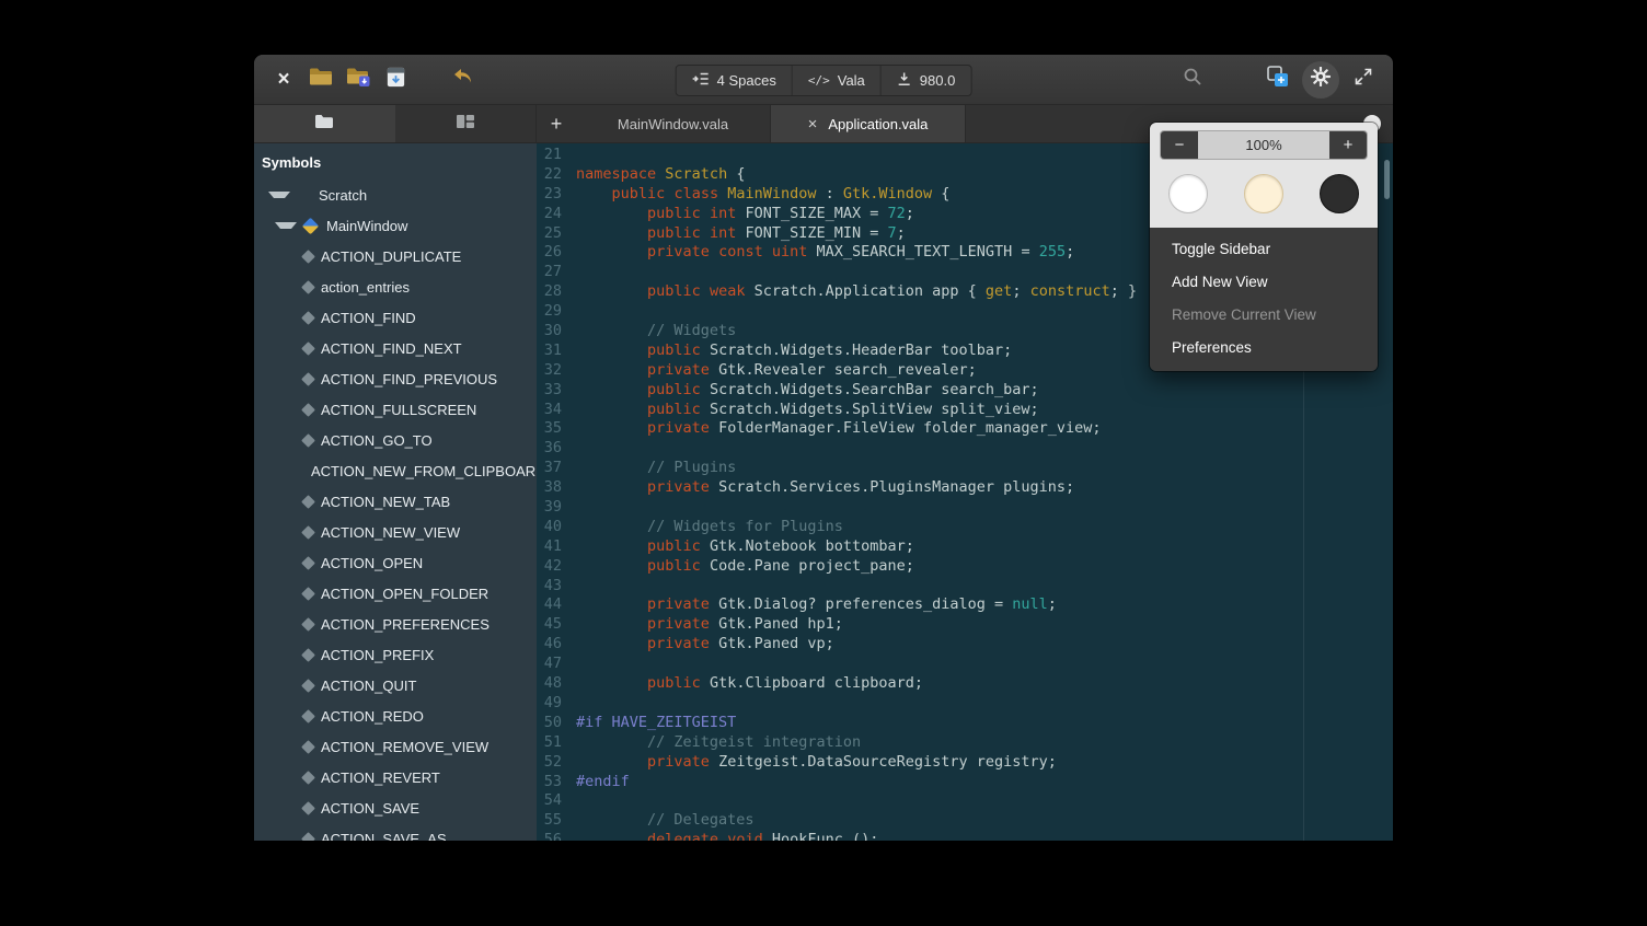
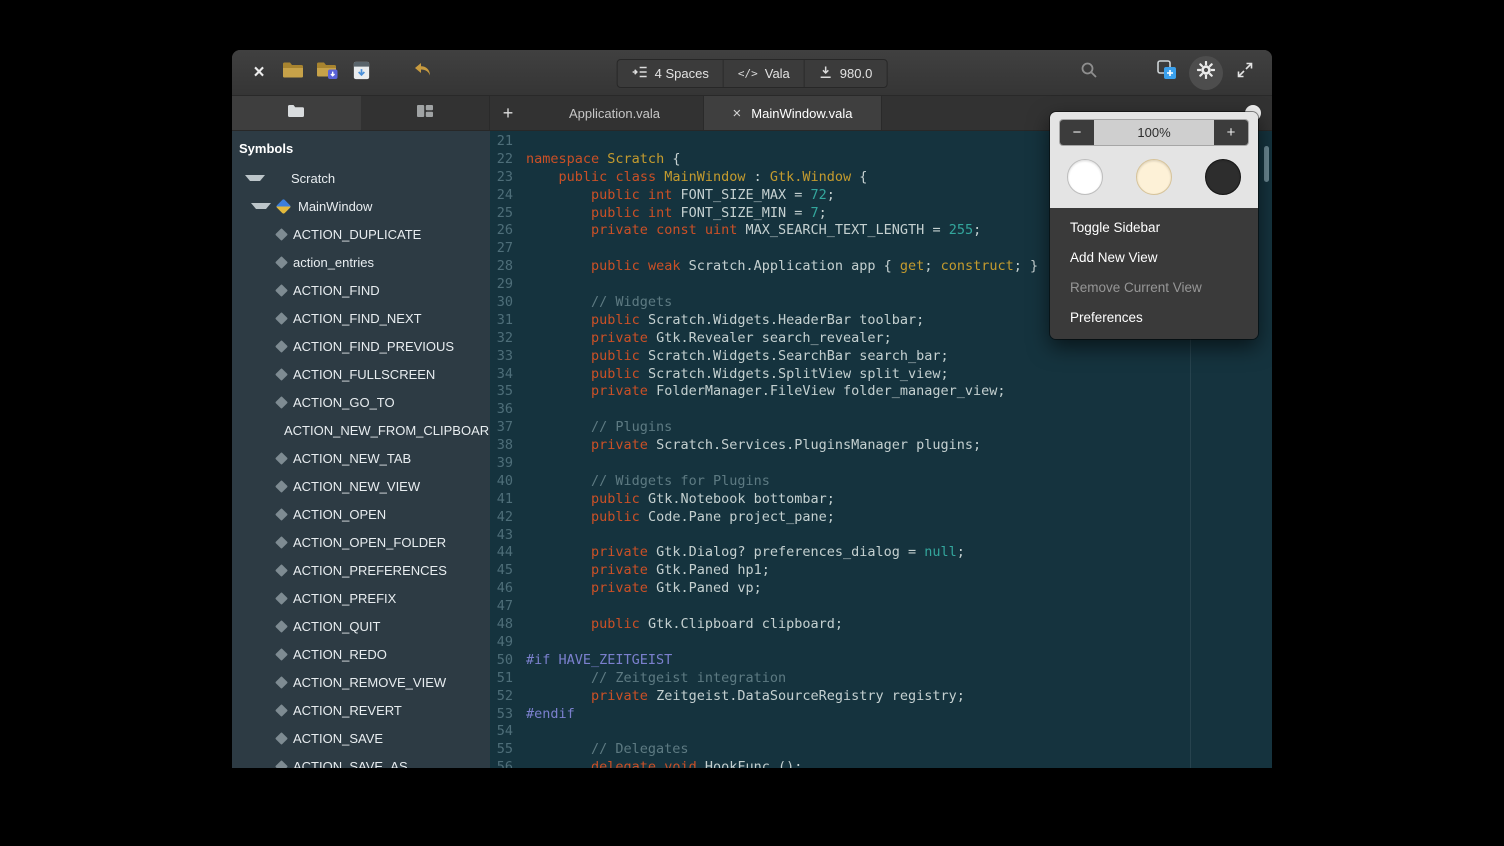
  ×
  4 Spaces
  </>
  Vala
  980.0
  +
- MainWindow.vala
+ Application.vala
  ×
- Application.vala
+ MainWindow.vala
  Symbols
  Scratch
  MainWindow
  ACTION_DUPLICATE
  action_entries
  ACTION_FIND
  ACTION_FIND_NEXT
  ACTION_FIND_PREVIOUS
  ACTION_FULLSCREEN
  ACTION_GO_TO
  ACTION_NEW_FROM_CLIPBOAR
  ACTION_NEW_TAB
  ACTION_NEW_VIEW
  ACTION_OPEN
  ACTION_OPEN_FOLDER
  ACTION_PREFERENCES
  ACTION_PREFIX
  ACTION_QUIT
  ACTION_REDO
  ACTION_REMOVE_VIEW
  ACTION_REVERT
  ACTION_SAVE
  ACTION_SAVE_AS
  21
  22
  namespace Scratch {
  23
  public class MainWindow : Gtk.Window {
  24
  public int FONT_SIZE_MAX = 72;
  25
  public int FONT_SIZE_MIN = 7;
  26
  private const uint MAX_SEARCH_TEXT_LENGTH = 255;
  27
  28
  public weak Scratch.Application app { get; construct; }
  29
  30
  // Widgets
  31
  public Scratch.Widgets.HeaderBar toolbar;
  32
  private Gtk.Revealer search_revealer;
  33
  public Scratch.Widgets.SearchBar search_bar;
  34
  public Scratch.Widgets.SplitView split_view;
  35
  private FolderManager.FileView folder_manager_view;
  36
  37
  // Plugins
  38
  private Scratch.Services.PluginsManager plugins;
  39
  40
  // Widgets for Plugins
  41
  public Gtk.Notebook bottombar;
  42
  public Code.Pane project_pane;
  43
  44
  private Gtk.Dialog? preferences_dialog = null;
  45
  private Gtk.Paned hp1;
  46
  private Gtk.Paned vp;
  47
  48
  public Gtk.Clipboard clipboard;
  49
  50
  #if HAVE_ZEITGEIST
  51
  // Zeitgeist integration
  52
  private Zeitgeist.DataSourceRegistry registry;
  53
  #endif
  54
  55
  // Delegates
  56
  delegate void HookFunc ();
  −
  100%
  +
  Toggle Sidebar
  Add New View
  Remove Current View
  Preferences
